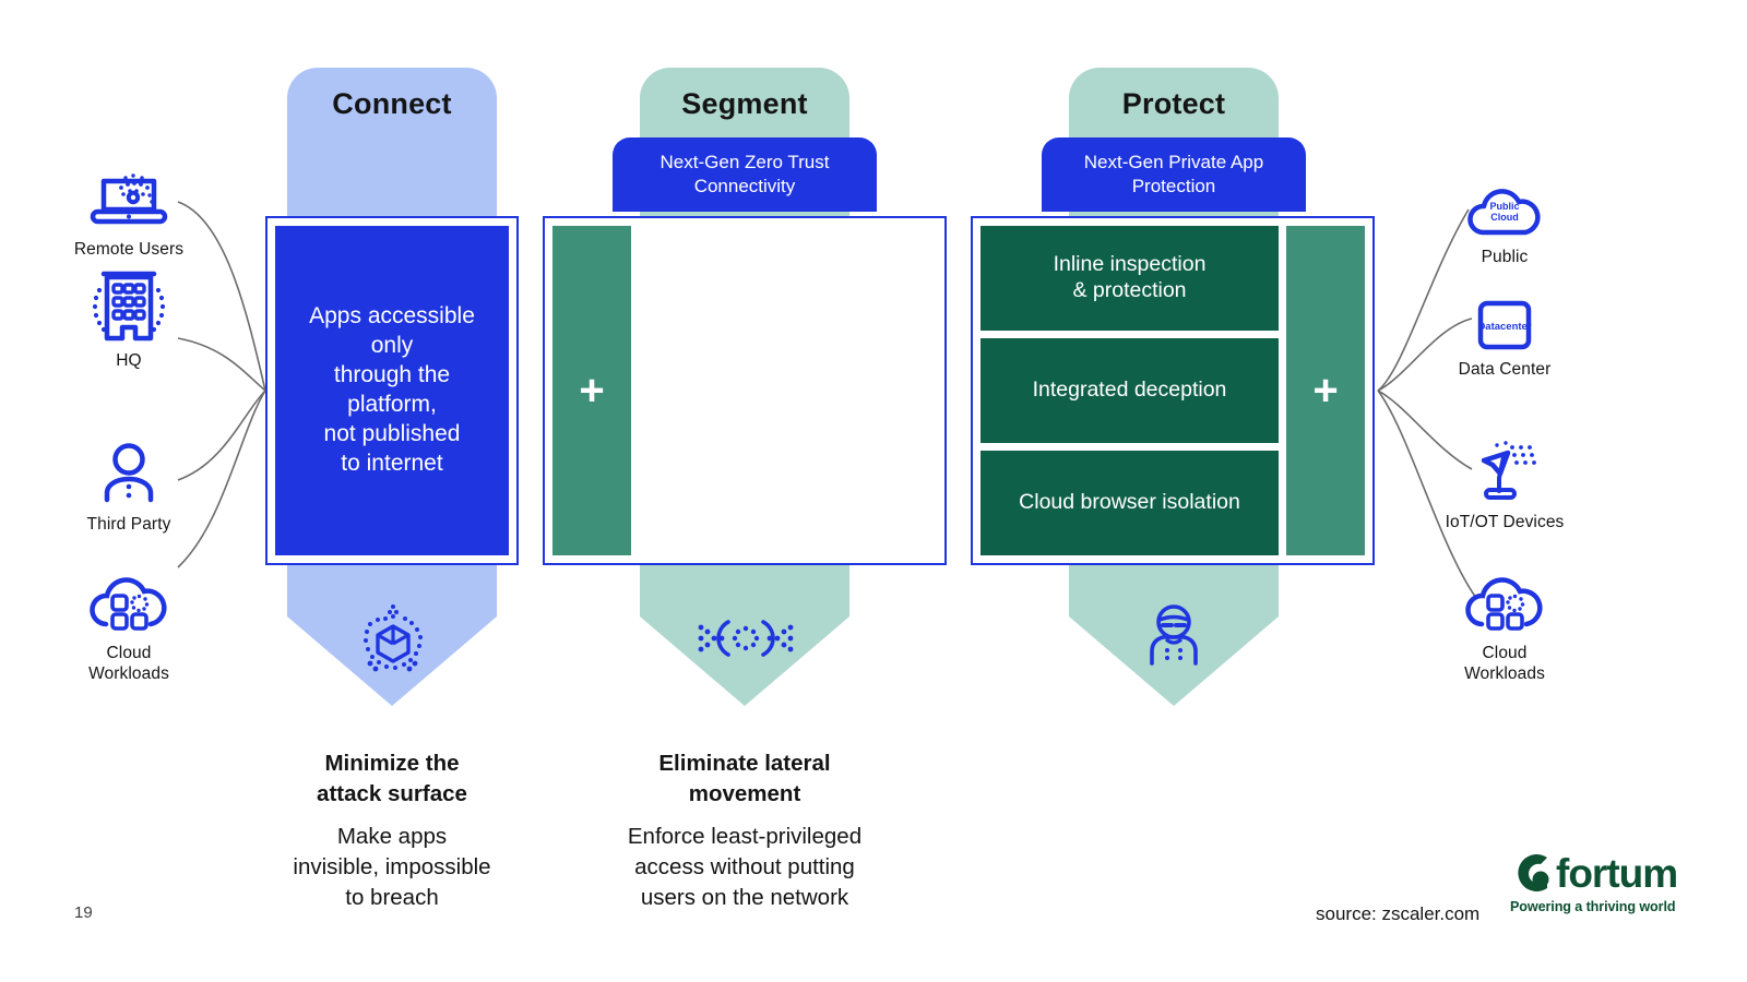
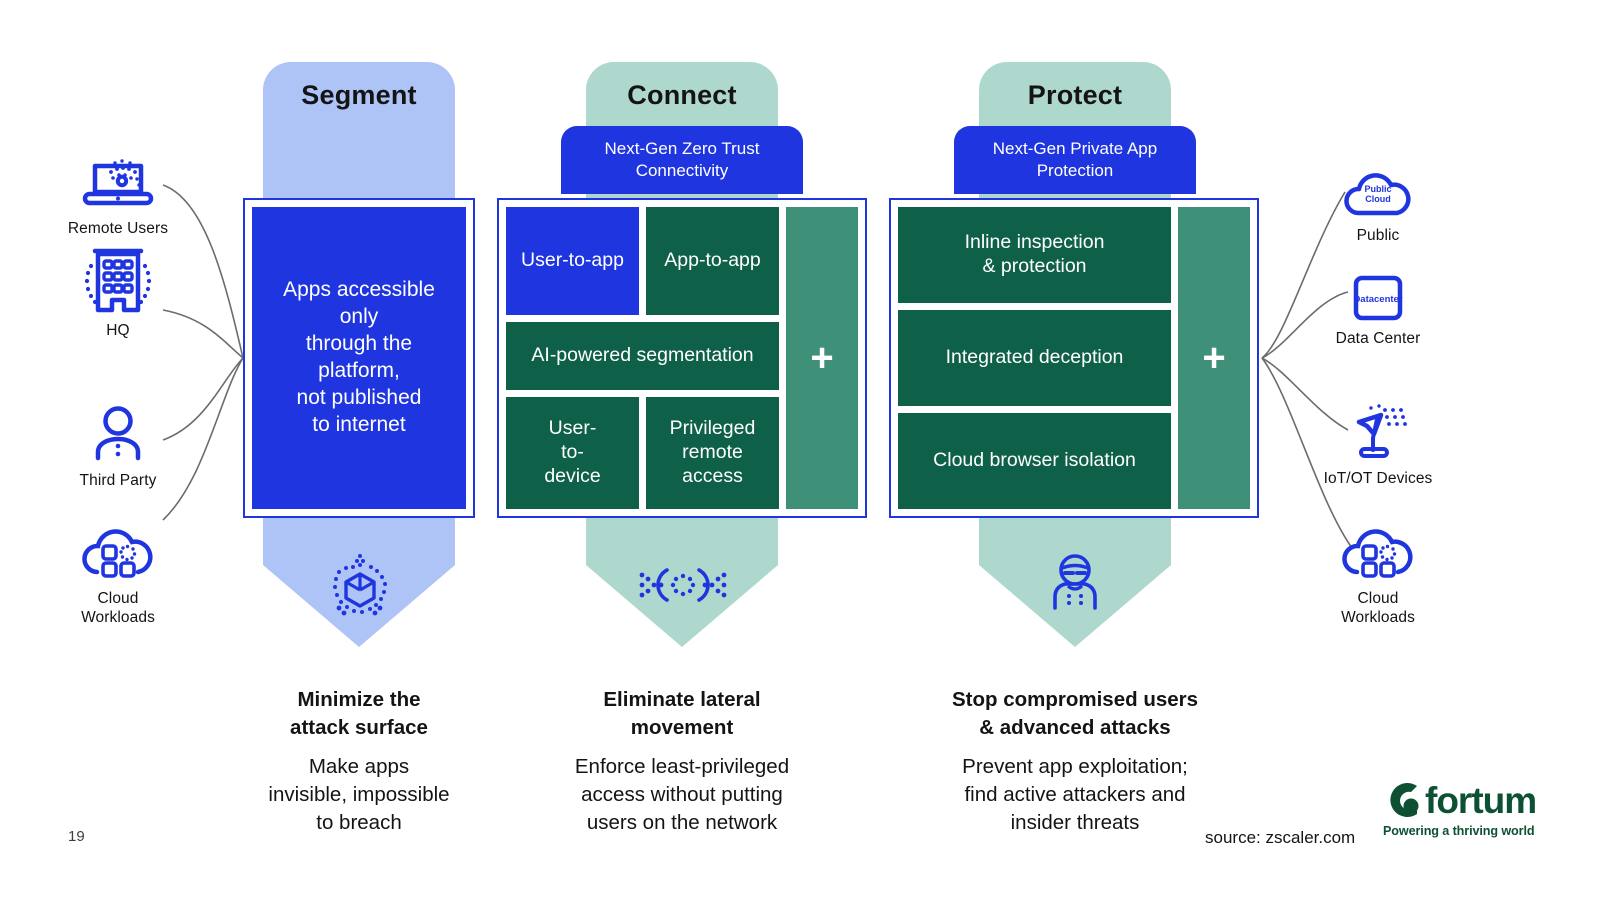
  Remote Users
  HQ
  Third Party
  Cloud
  Workloads
  Public
  Cloud
  Public
  Datacenter
  Data Center
  IoT/OT Devices
  Cloud
  Workloads
- Connect
+ Segment
  Apps accessible
  only
  through the
  platform,
  not published
  to internet
- Segment
+ Connect
  Next-Gen Zero Trust
  Connectivity
+ User-to-app
+ App-to-app
+ AI-powered segmentation
+ User-
+ to-
+ device
+ Privileged
+ remote
+ access
  +
  Protect
  Next-Gen Private App
  Protection
  Inline inspection
  & protection
  Integrated deception
  Cloud browser isolation
  +
  Minimize the
  attack surface
  Make apps
  invisible, impossible
  to breach
  Eliminate lateral
  movement
  Enforce least-privileged
  access without putting
  users on the network
+ Stop compromised users
+ & advanced attacks
+ Prevent app exploitation;
+ find active attackers and
+ insider threats
  19
  source: zscaler.com
  fortum
  Powering a thriving world
